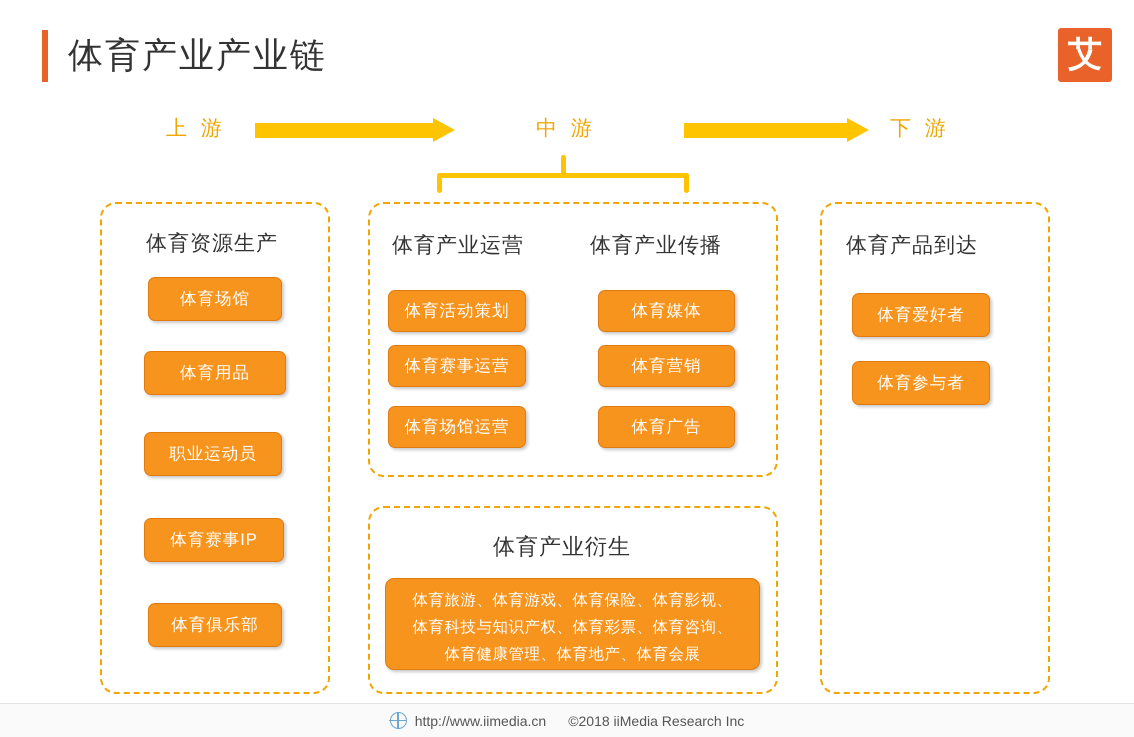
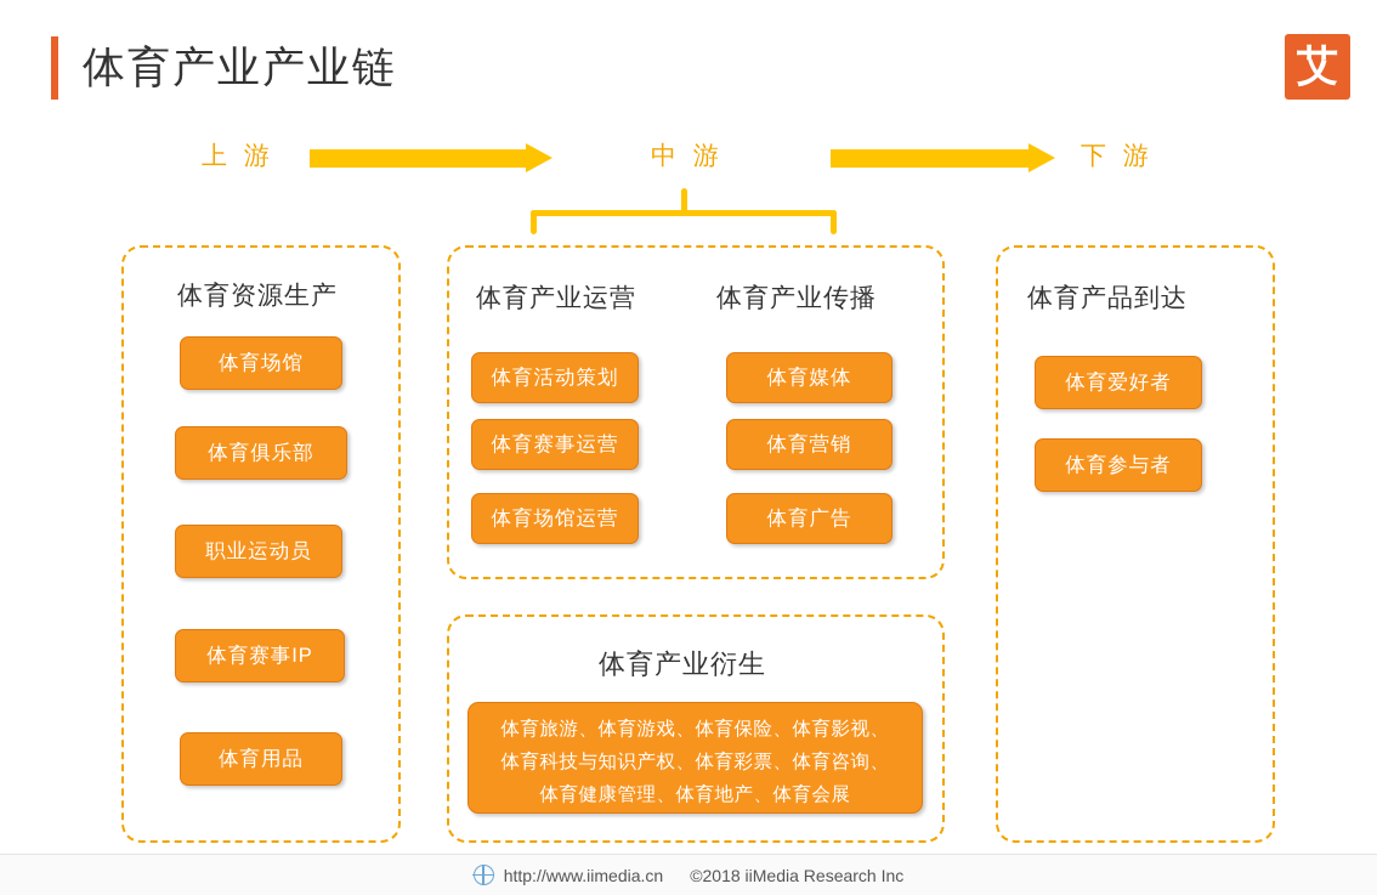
  体育产业产业链
  艾
  上 游
  中 游
  下 游
  体育资源生产
  体育场馆
- 体育用品
+ 体育俱乐部
  职业运动员
  体育赛事IP
- 体育俱乐部
+ 体育用品
  体育产业运营
  体育活动策划
  体育赛事运营
  体育场馆运营
  体育产业传播
  体育媒体
  体育营销
  体育广告
  体育产业衍生
  体育旅游、体育游戏、体育保险、体育影视、体育科技与知识产权、体育彩票、体育咨询、体育健康管理、体育地产、体育会展
  体育产品到达
  体育爱好者
  体育参与者
  http://www.iimedia.cn
  ©2018 iiMedia Research Inc
